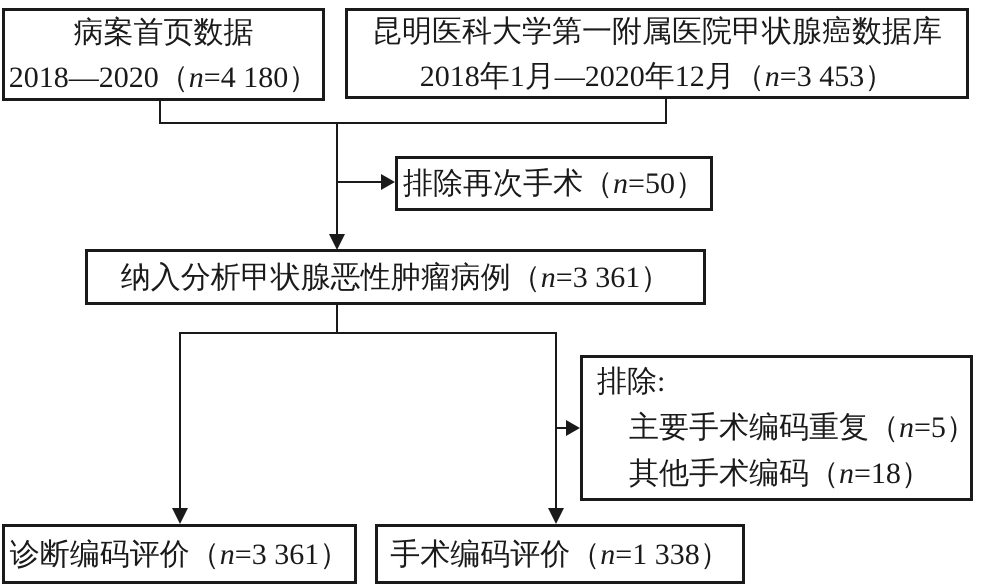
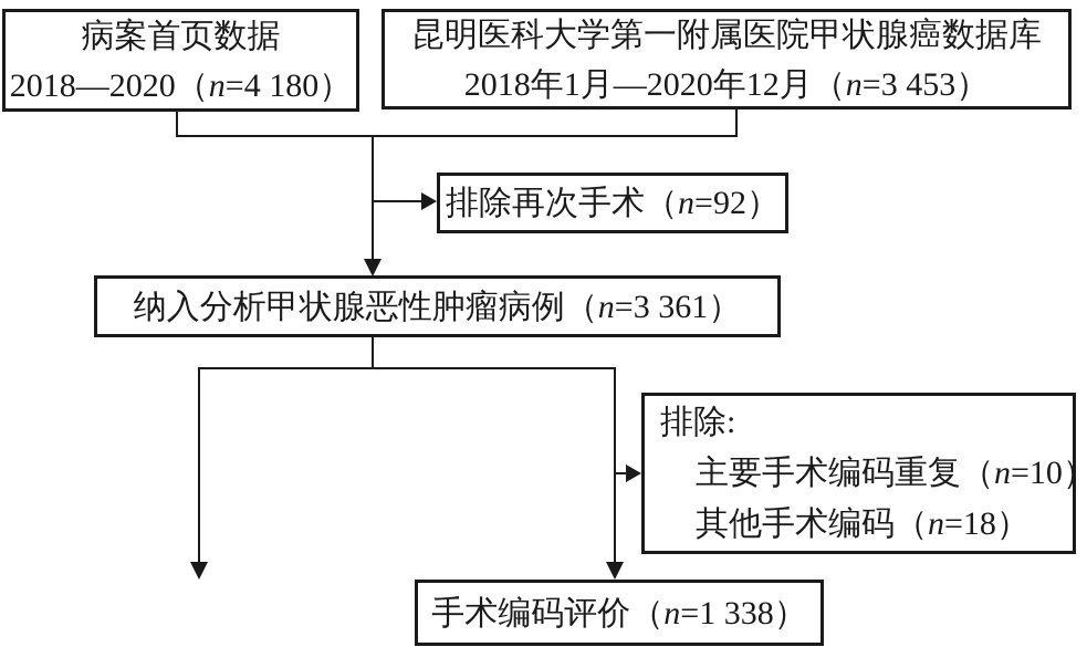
  病案首页数据
  2018—2020（n=4 180）
  昆明医科大学第一附属医院甲状腺癌数据库
  2018年1月—2020年12月（n=3 453）
- 排除再次手术（n=50）
+ 排除再次手术（n=92）
  纳入分析甲状腺恶性肿瘤病例（n=3 361）
  排除:
- 主要手术编码重复（n=5）
+ 主要手术编码重复（n=10）
  其他手术编码（n=18）
- 诊断编码评价（n=3 361）
  手术编码评价（n=1 338）
